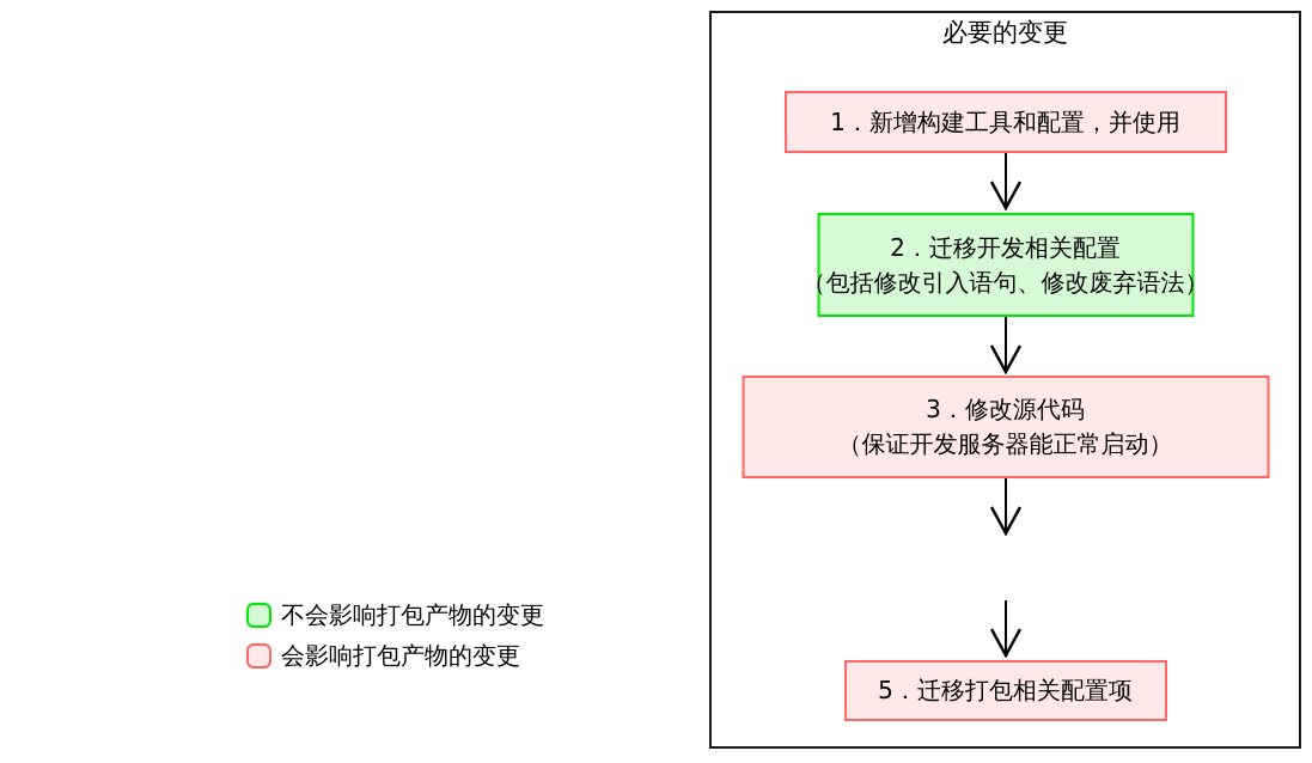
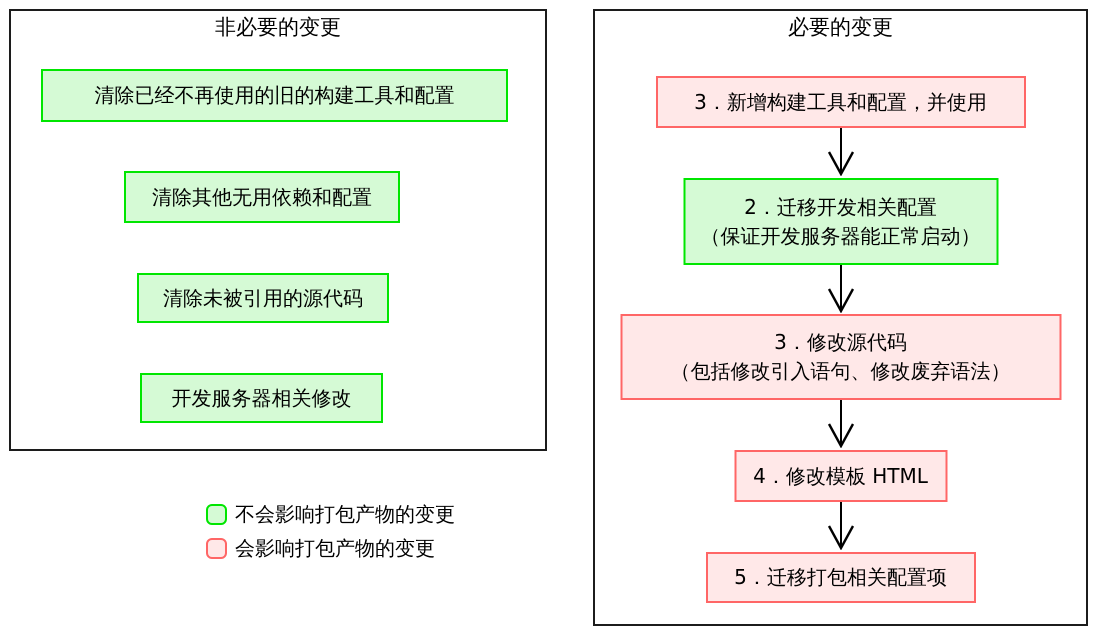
+ 非必要的变更
+ 清除已经不再使用的旧的构建工具和配置
+ 清除其他无用依赖和配置
+ 清除未被引用的源代码
+ 开发服务器相关修改
  不会影响打包产物的变更
  会影响打包产物的变更
  必要的变更
- 1．新增构建工具和配置，并使用
+ 3．新增构建工具和配置，并使用
  2．迁移开发相关配置
- （包括修改引入语句、修改废弃语法）
+ （保证开发服务器能正常启动）
  3．修改源代码
- （保证开发服务器能正常启动）
+ （包括修改引入语句、修改废弃语法）
+ 4．修改模板 HTML
  5．迁移打包相关配置项
